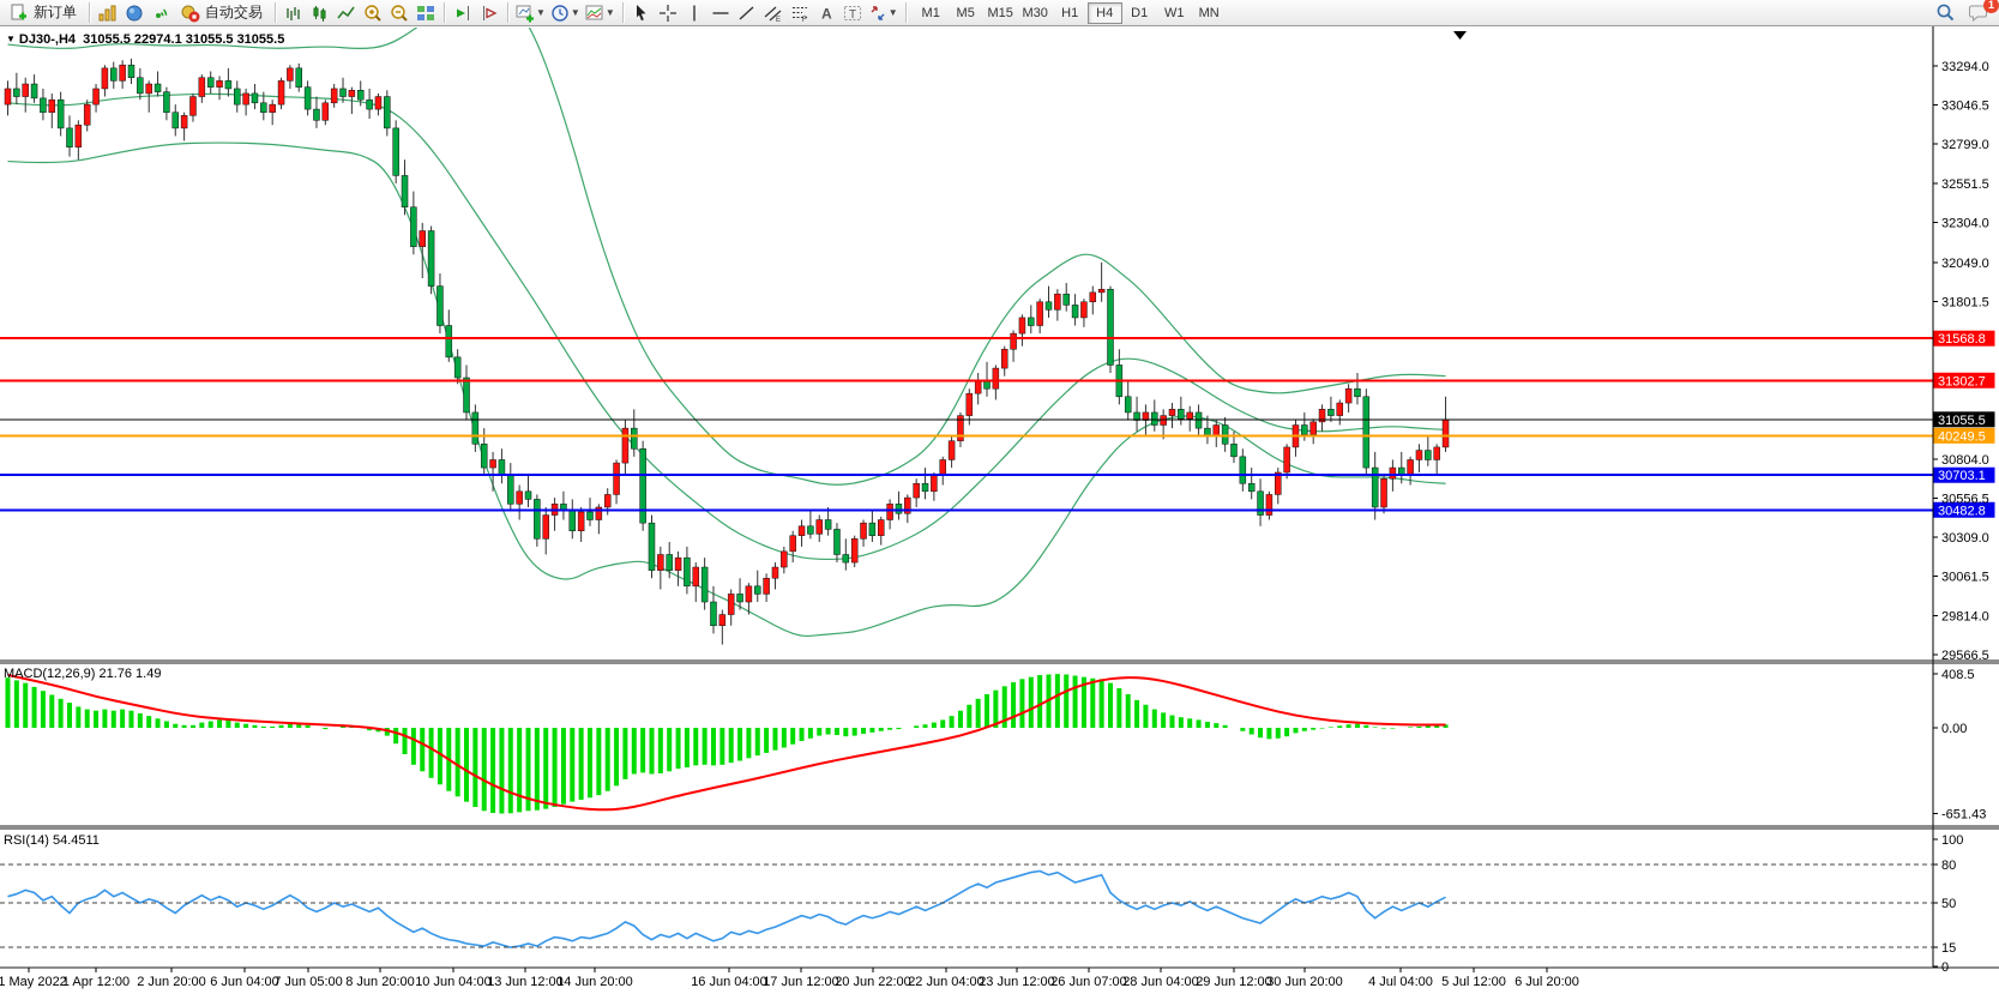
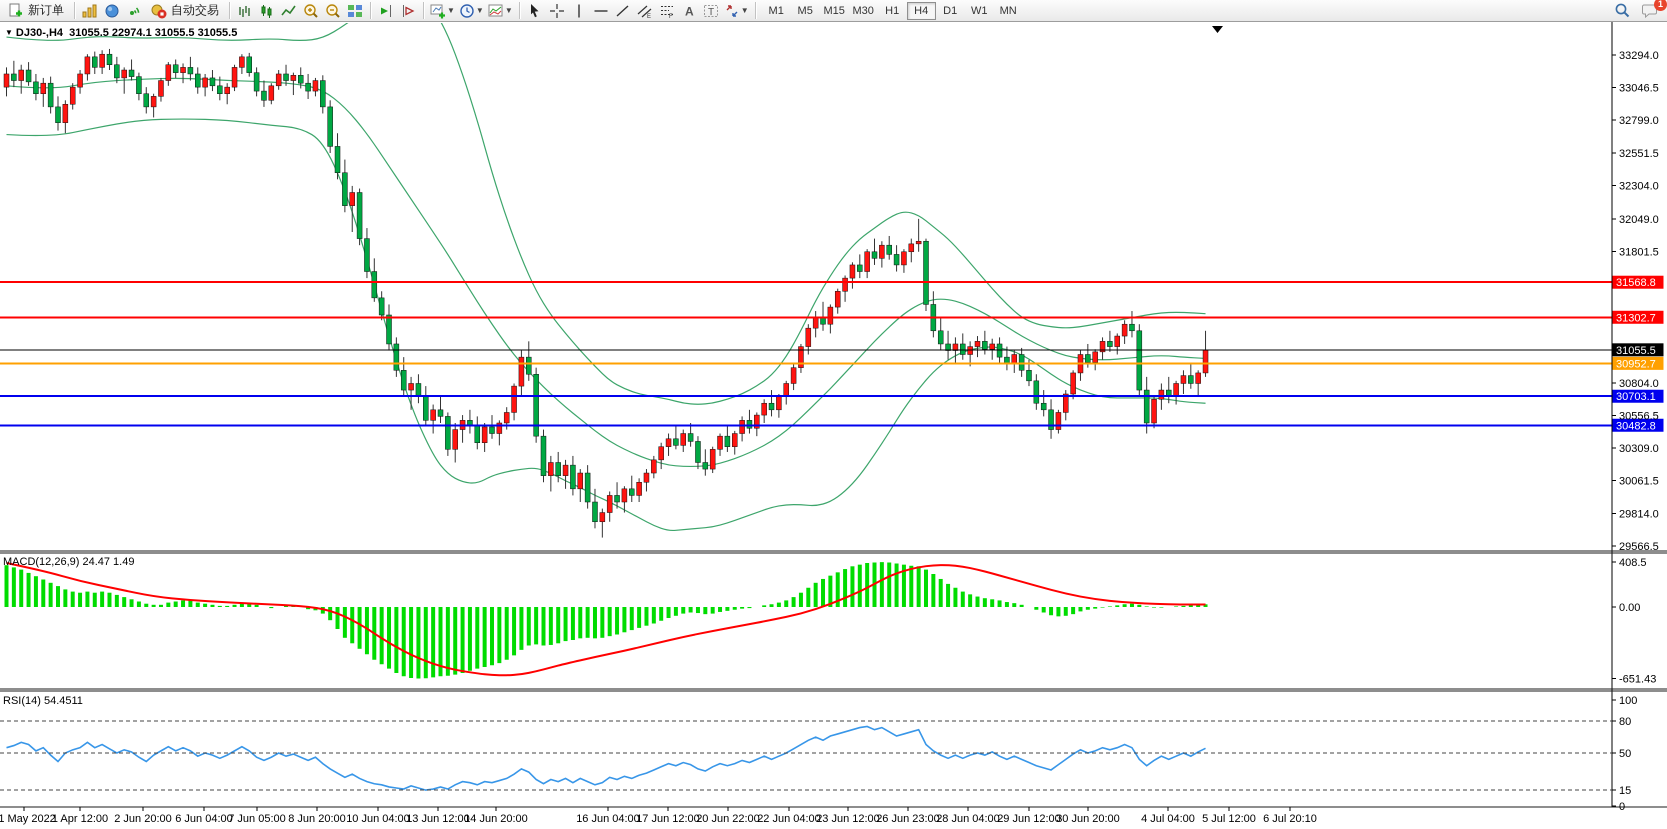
  31568.8
  31302.7
  31055.5
- 40249.5
+ 30952.7
  30703.1
  30482.8
  33294.0
  33046.5
  32799.0
  32551.5
  32304.0
  32049.0
  31801.5
  30804.0
  30556.5
  30309.0
  30061.5
  29814.0
  29566.5
  408.5
  0.00
  -651.43
  100
  80
  50
  15
  0
  1 May 2022
  1 Apr 12:00
  2 Jun 20:00
  6 Jun 04:00
  7 Jun 05:00
  8 Jun 20:00
  10 Jun 04:00
  13 Jun 12:00
  14 Jun 20:00
  16 Jun 04:00
  17 Jun 12:00
  20 Jun 22:00
  22 Jun 04:00
  23 Jun 12:00
- 26 Jun 07:00
+ 26 Jun 23:00
  28 Jun 04:00
  29 Jun 12:00
  30 Jun 20:00
  4 Jul 04:00
  5 Jul 12:00
- 6 Jul 20:00
+ 6 Jul 20:10
  新订单
  自动交易
  ▼
  ▼
  ▼
  A
  T
  ▼
  M1
  M5
  M15
  M30
  H1
  H4
  D1
  W1
  MN
  1
  ▼ DJ30-,H4 31055.5 22974.1 31055.5 31055.5
- MACD(12,26,9) 21.76 1.49
+ MACD(12,26,9) 24.47 1.49
  RSI(14) 54.4511
